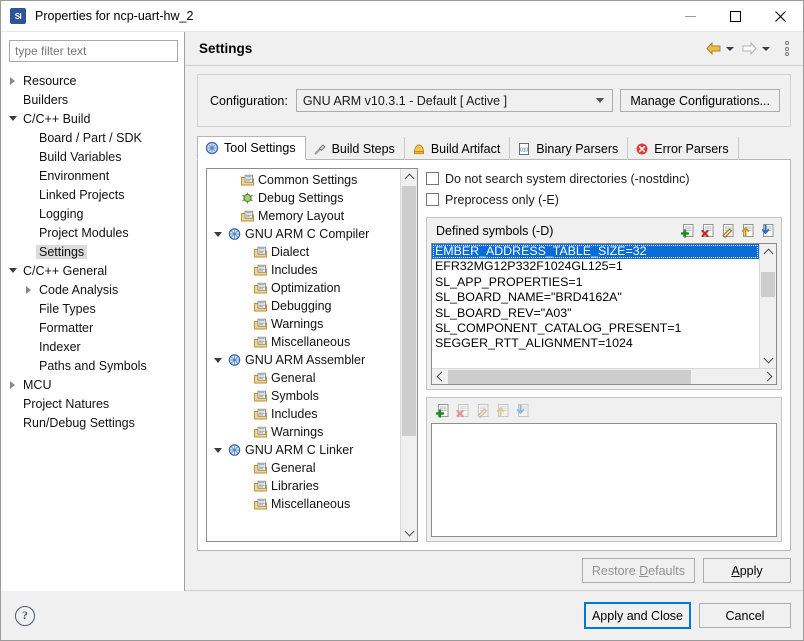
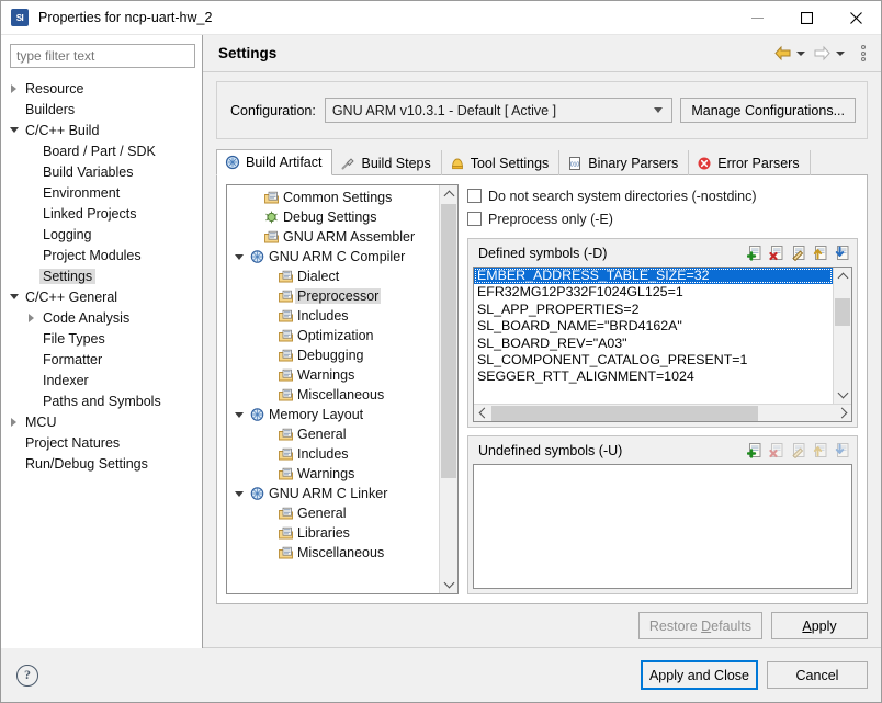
  SI
  Properties for ncp-uart-hw_2
  type filter text
  Resource
  Builders
  C/C++ Build
  Board / Part / SDK
  Build Variables
  Environment
  Linked Projects
  Logging
  Project Modules
  Settings
  C/C++ General
  Code Analysis
  File Types
  Formatter
  Indexer
  Paths and Symbols
  MCU
  Project Natures
  Run/Debug Settings
  Settings
  Configuration:
  GNU ARM v10.3.1 - Default [ Active ]
  Manage Configurations...
- Tool Settings
+ Build Artifact
  Build Steps
- Build Artifact
+ Tool Settings
  Binary Parsers
  Error Parsers
  Common Settings
  Debug Settings
- Memory Layout
+ GNU ARM Assembler
  GNU ARM C Compiler
  Dialect
+ Preprocessor
  Includes
  Optimization
  Debugging
  Warnings
  Miscellaneous
- GNU ARM Assembler
+ Memory Layout
  General
- Symbols
  Includes
  Warnings
  GNU ARM C Linker
  General
  Libraries
  Miscellaneous
  Do not search system directories (-nostdinc)
  Preprocess only (-E)
  Defined symbols (-D)
  EMBER_ADDRESS_TABLE_SIZE=32
  EFR32MG12P332F1024GL125=1
- SL_APP_PROPERTIES=1
+ SL_APP_PROPERTIES=2
  SL_BOARD_NAME="BRD4162A"
  SL_BOARD_REV="A03"
  SL_COMPONENT_CATALOG_PRESENT=1
  SEGGER_RTT_ALIGNMENT=1024
+ Undefined symbols (-U)
  Restore Defaults
  Apply
  ?
  Apply and Close
  Cancel
